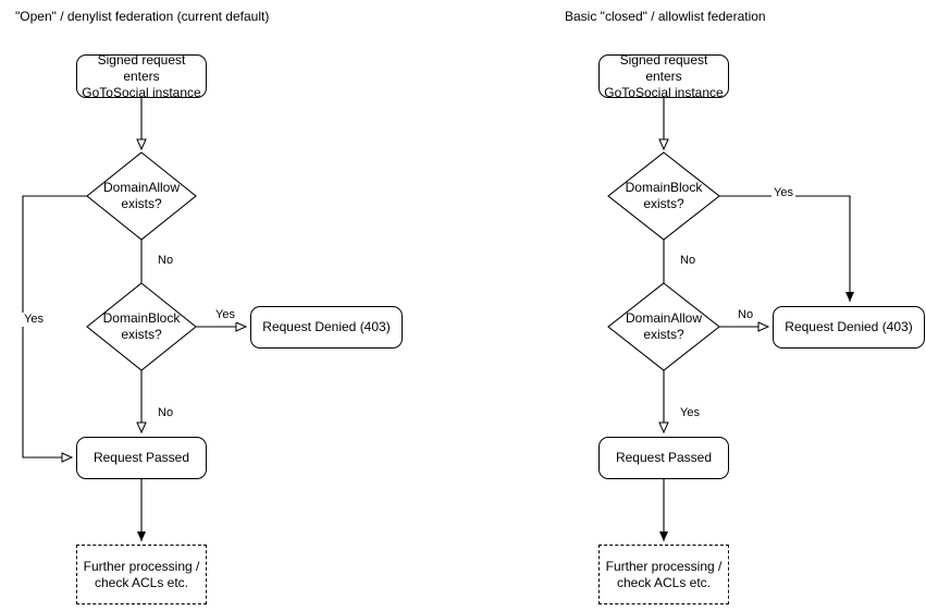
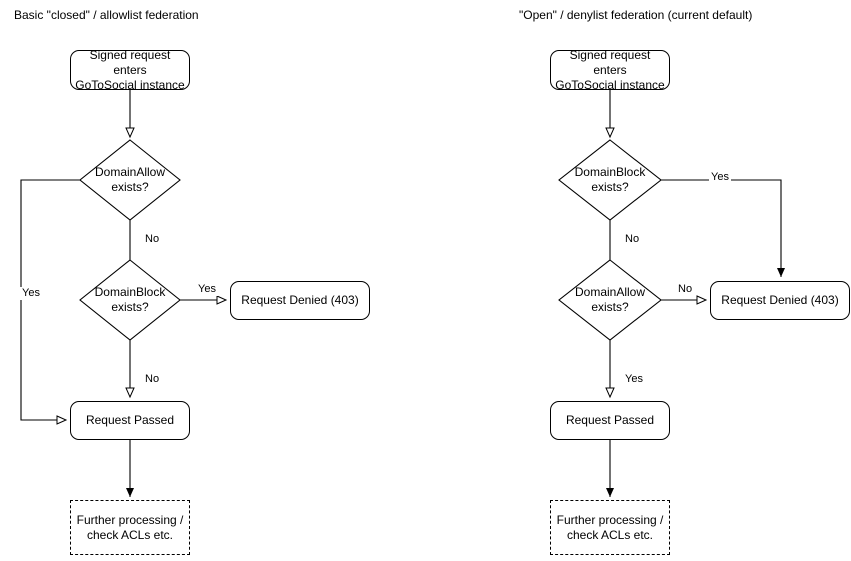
- "Open" / denylist federation (current default)
+ Basic "closed" / allowlist federation
  Signed request enters
  GoToSocial instance
  DomainAllow
  exists?
  DomainBlock
  exists?
  Request Denied (403)
  Request Passed
  Further processing /
  check ACLs etc.
  Yes
  No
  Yes
  No
- Basic "closed" / allowlist federation
+ "Open" / denylist federation (current default)
  Signed request enters
  GoToSocial instance
  DomainBlock
  exists?
  DomainAllow
  exists?
  Request Denied (403)
  Request Passed
  Further processing /
  check ACLs etc.
  Yes
  No
  No
  Yes
